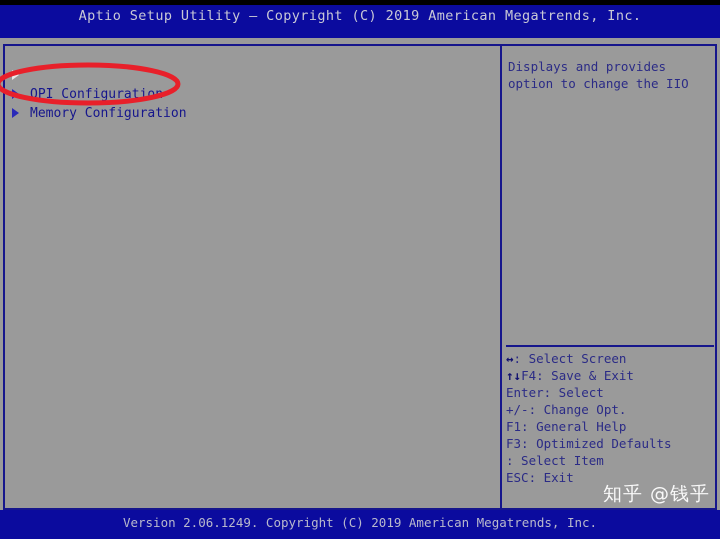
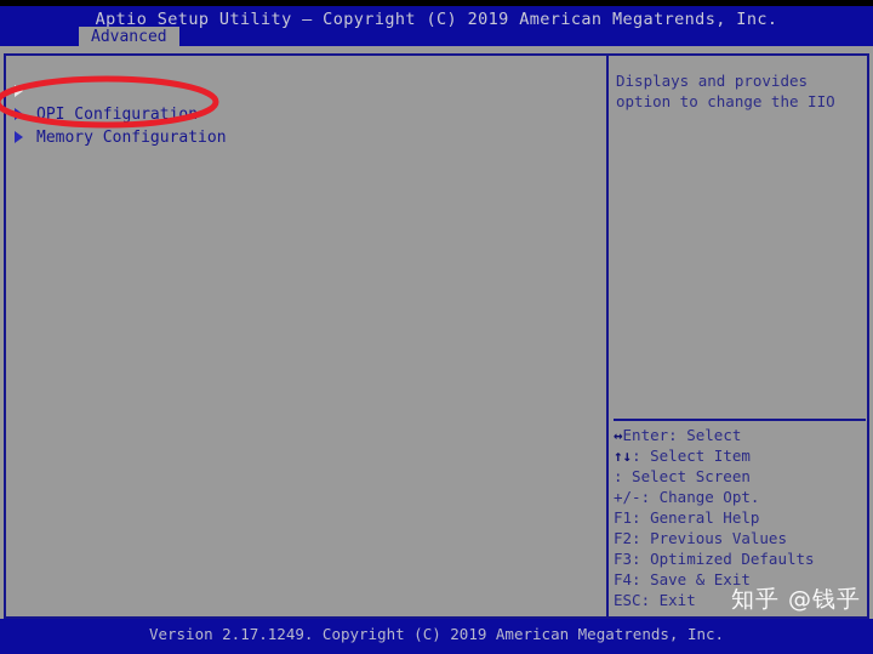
  Aptio Setup Utility – Copyright (C) 2019 American Megatrends, Inc.
+ Advanced
  QPI Configuratio
  Memory Configuration
  Displays and provides
  option to change the IIO
- ↔: Select Screen
+ ↔Enter: Select
- ↑↓F4: Save & Exit
+ ↑↓: Select Item
- Enter: Select
+ : Select Screen
  +/-: Change Opt.
  F1: General Help
+ F2: Previous Values
  F3: Optimized Defaults
- : Select Item
+ F4: Save & Exit
  ESC: Exit
  知乎 @钱乎
- Version 2.06.1249. Copyright (C) 2019 American Megatrends, Inc.
+ Version 2.17.1249. Copyright (C) 2019 American Megatrends, Inc.
